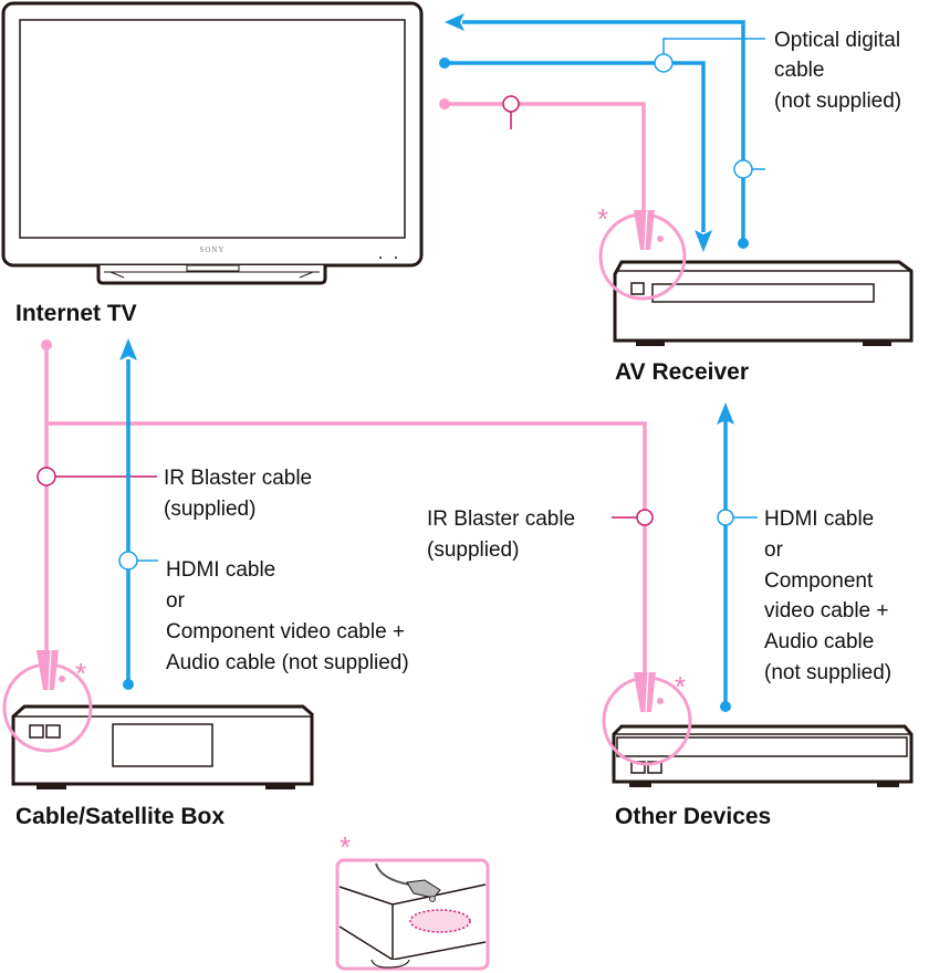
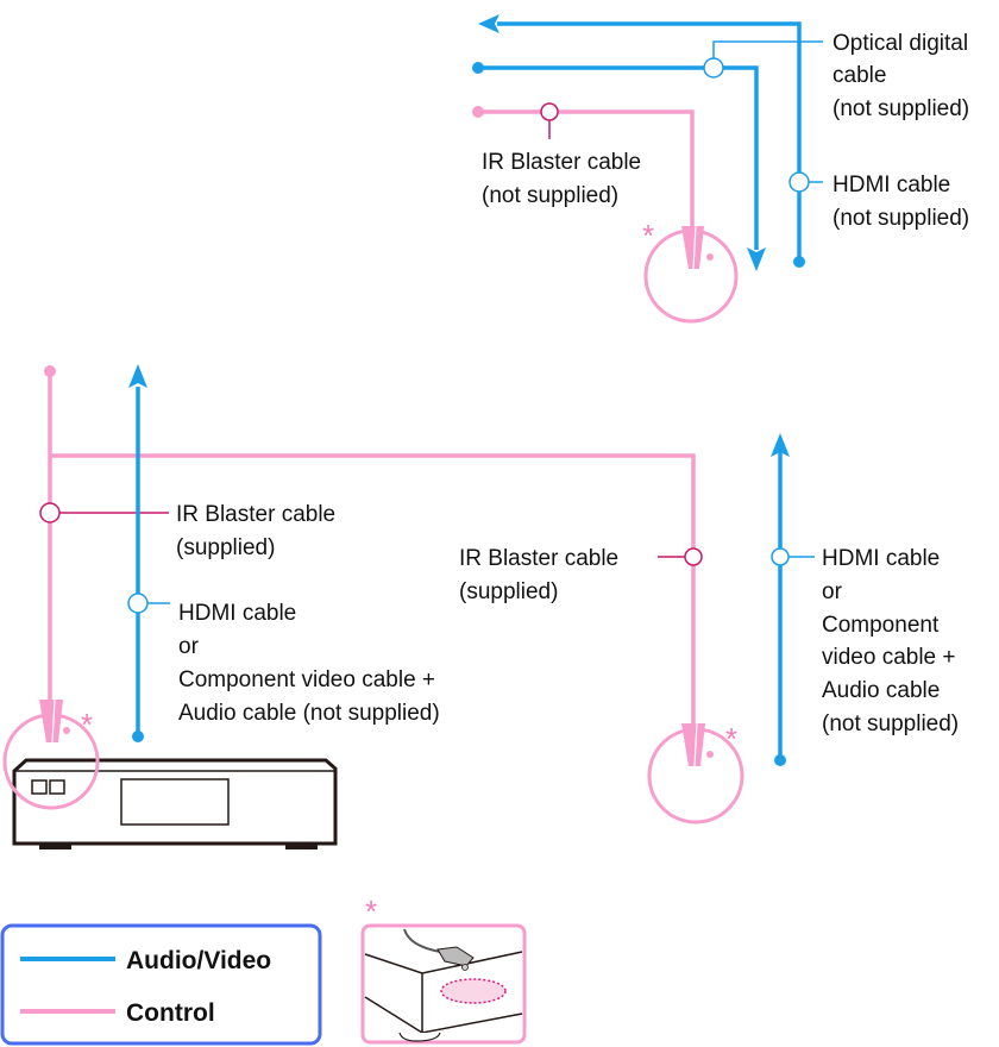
- SONY
- Internet TV
- AV Receiver
- Cable/Satellite Box
- Other Devices
  Optical digital cable (not supplied)
+ HDMI cable (not supplied)
+ IR Blaster cable (not supplied)
  *
  IR Blaster cable (supplied)
  IR Blaster cable (supplied)
  *
  *
  HDMI cable or Component video cable + Audio cable (not supplied)
  HDMI cable or Component video cable + Audio cable (not supplied)
+ Audio/Video
+ Control
  *
